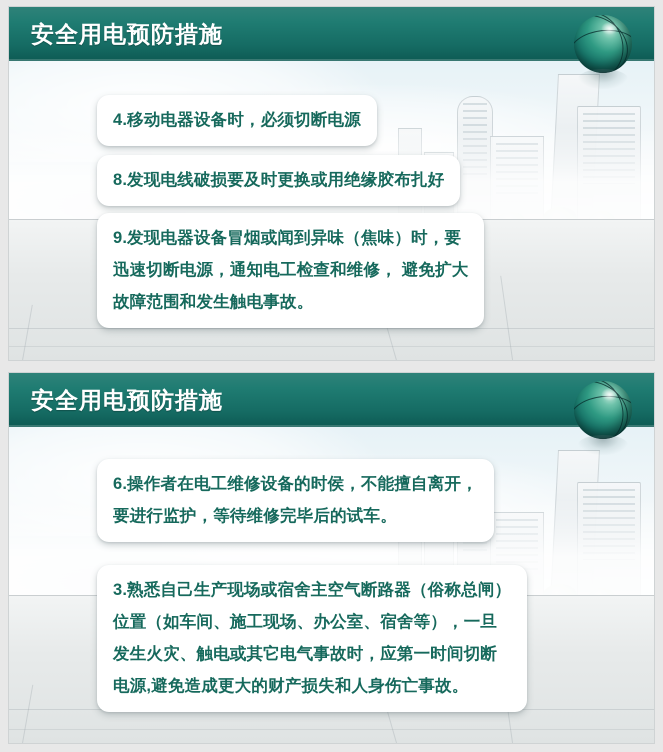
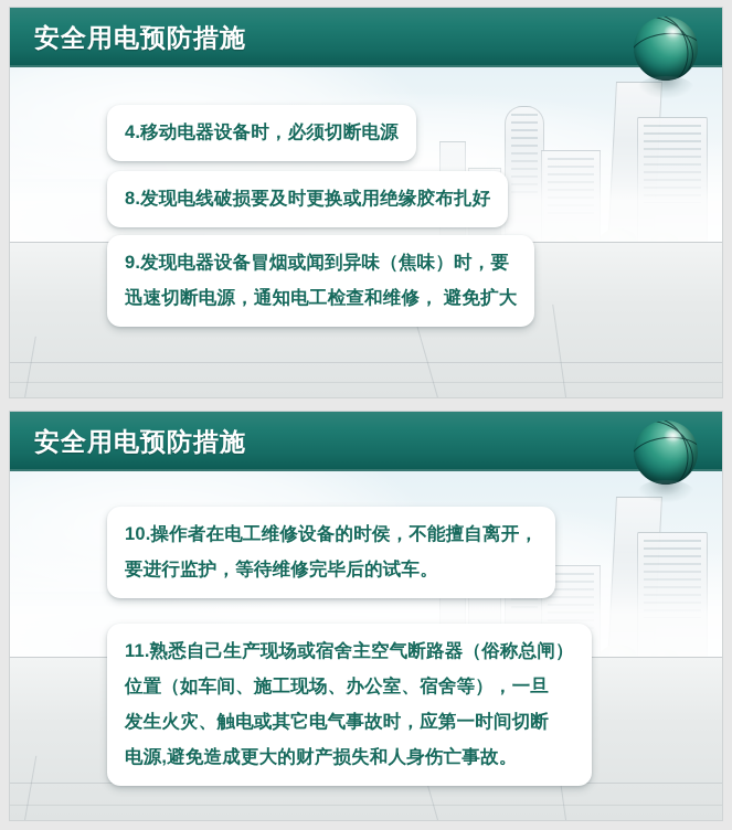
  安全用电预防措施
  4.移动电器设备时，必须切断电源
  8.发现电线破损要及时更换或用绝缘胶布扎好
  9.发现电器设备冒烟或闻到异味（焦味）时，要
  迅速切断电源，通知电工检查和维修， 避免扩大
- 故障范围和发生触电事故。
  安全用电预防措施
- 6.操作者在电工维修设备的时侯，不能擅自离开，
+ 10.操作者在电工维修设备的时侯，不能擅自离开，
  要进行监护，等待维修完毕后的试车。
- 3.熟悉自己生产现场或宿舍主空气断路器（俗称总闸）
+ 11.熟悉自己生产现场或宿舍主空气断路器（俗称总闸）
  位置（如车间、施工现场、办公室、宿舍等），一旦
  发生火灾、触电或其它电气事故时，应第一时间切断
  电源,避免造成更大的财产损失和人身伤亡事故。
